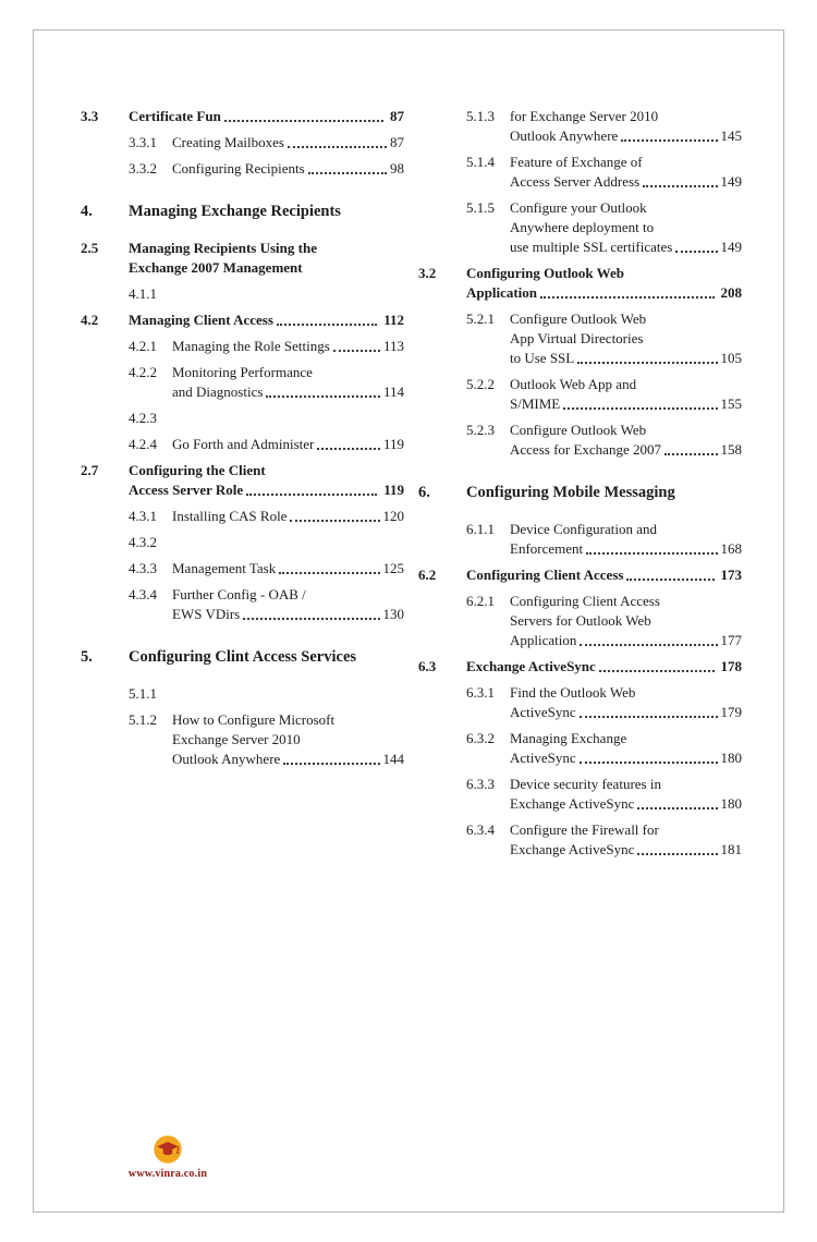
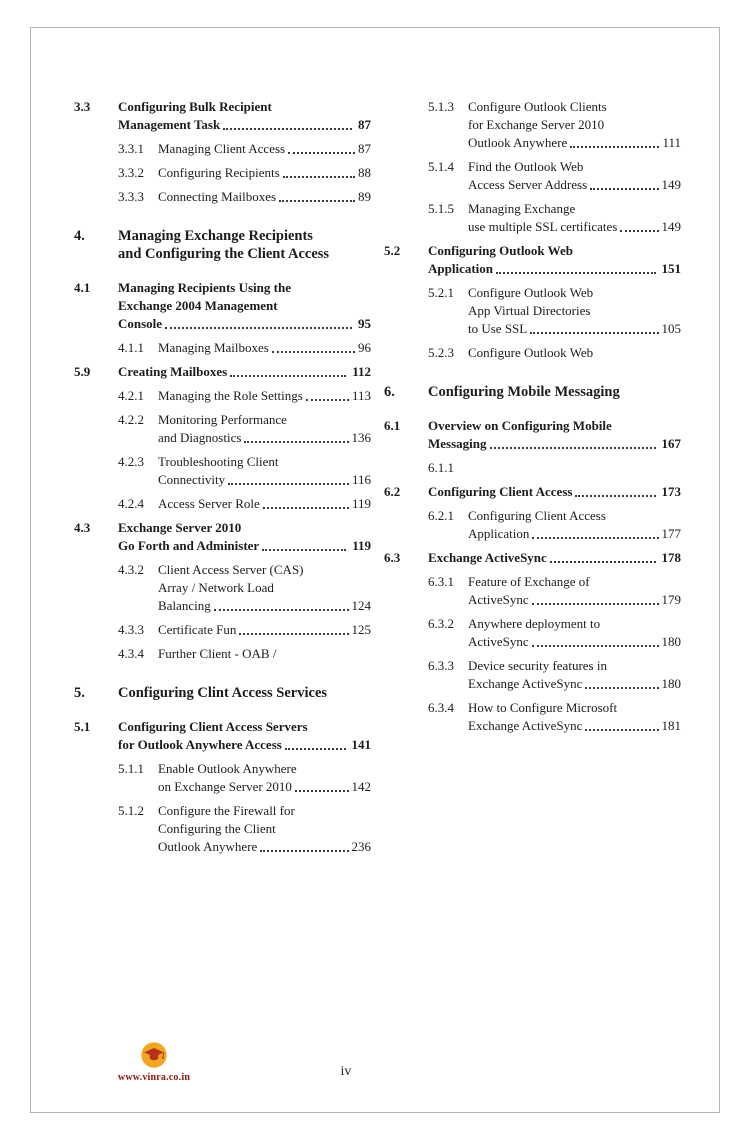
  3.3
+ Configuring Bulk Recipient
- Certificate Fun
+ Management Task
  87
  3.3.1
- Creating Mailboxes
+ Managing Client Access
  87
  3.3.2
  Configuring Recipients
- 98
+ 88
+ 3.3.3
+ Connecting Mailboxes
+ 89
  4.
  Managing Exchange Recipients
+ and Configuring the Client Access
- 2.5
+ 4.1
  Managing Recipients Using the
- Exchange 2007 Management
+ Exchange 2004 Management
+ Console
+ 95
  4.1.1
+ Managing Mailboxes
+ 96
- 4.2
+ 5.9
- Managing Client Access
+ Creating Mailboxes
  112
  4.2.1
  Managing the Role Settings
  113
  4.2.2
  Monitoring Performance
  and Diagnostics
- 114
+ 136
  4.2.3
+ Troubleshooting Client
+ Connectivity
+ 116
  4.2.4
- Go Forth and Administer
+ Access Server Role
  119
- 2.7
+ 4.3
- Configuring the Client
+ Exchange Server 2010
- Access Server Role
+ Go Forth and Administer
  119
- 4.3.1
- Installing CAS Role
- 120
  4.3.2
+ Client Access Server (CAS)
+ Array / Network Load
+ Balancing
+ 124
  4.3.3
- Management Task
+ Certificate Fun
  125
  4.3.4
- Further Config - OAB /
+ Further Client - OAB /
- EWS VDirs
- 130
  5.
  Configuring Clint Access Services
+ 5.1
+ Configuring Client Access Servers
+ for Outlook Anywhere Access
+ 141
  5.1.1
+ Enable Outlook Anywhere
+ on Exchange Server 2010
+ 142
  5.1.2
- How to Configure Microsoft
+ Configure the Firewall for
- Exchange Server 2010
+ Configuring the Client
  Outlook Anywhere
- 144
+ 236
  5.1.3
+ Configure Outlook Clients
  for Exchange Server 2010
  Outlook Anywhere
- 145
+ 111
  5.1.4
- Feature of Exchange of
+ Find the Outlook Web
  Access Server Address
  149
  5.1.5
- Configure your Outlook
- Anywhere deployment to
+ Managing Exchange
  use multiple SSL certificates
  149
- 3.2
+ 5.2
  Configuring Outlook Web
  Application
- 208
+ 151
  5.2.1
  Configure Outlook Web
  App Virtual Directories
  to Use SSL
  105
- 5.2.2
- Outlook Web App and
- S/MIME
- 155
  5.2.3
  Configure Outlook Web
- Access for Exchange 2007
- 158
  6.
  Configuring Mobile Messaging
+ 6.1
+ Overview on Configuring Mobile
+ Messaging
+ 167
  6.1.1
- Device Configuration and
- Enforcement
- 168
  6.2
  Configuring Client Access
  173
  6.2.1
  Configuring Client Access
- Servers for Outlook Web
  Application
  177
  6.3
  Exchange ActiveSync
  178
  6.3.1
- Find the Outlook Web
+ Feature of Exchange of
  ActiveSync
  179
  6.3.2
- Managing Exchange
+ Anywhere deployment to
  ActiveSync
  180
  6.3.3
  Device security features in
  Exchange ActiveSync
  180
  6.3.4
- Configure the Firewall for
+ How to Configure Microsoft
  Exchange ActiveSync
  181
  www.vinra.co.in
+ iv
